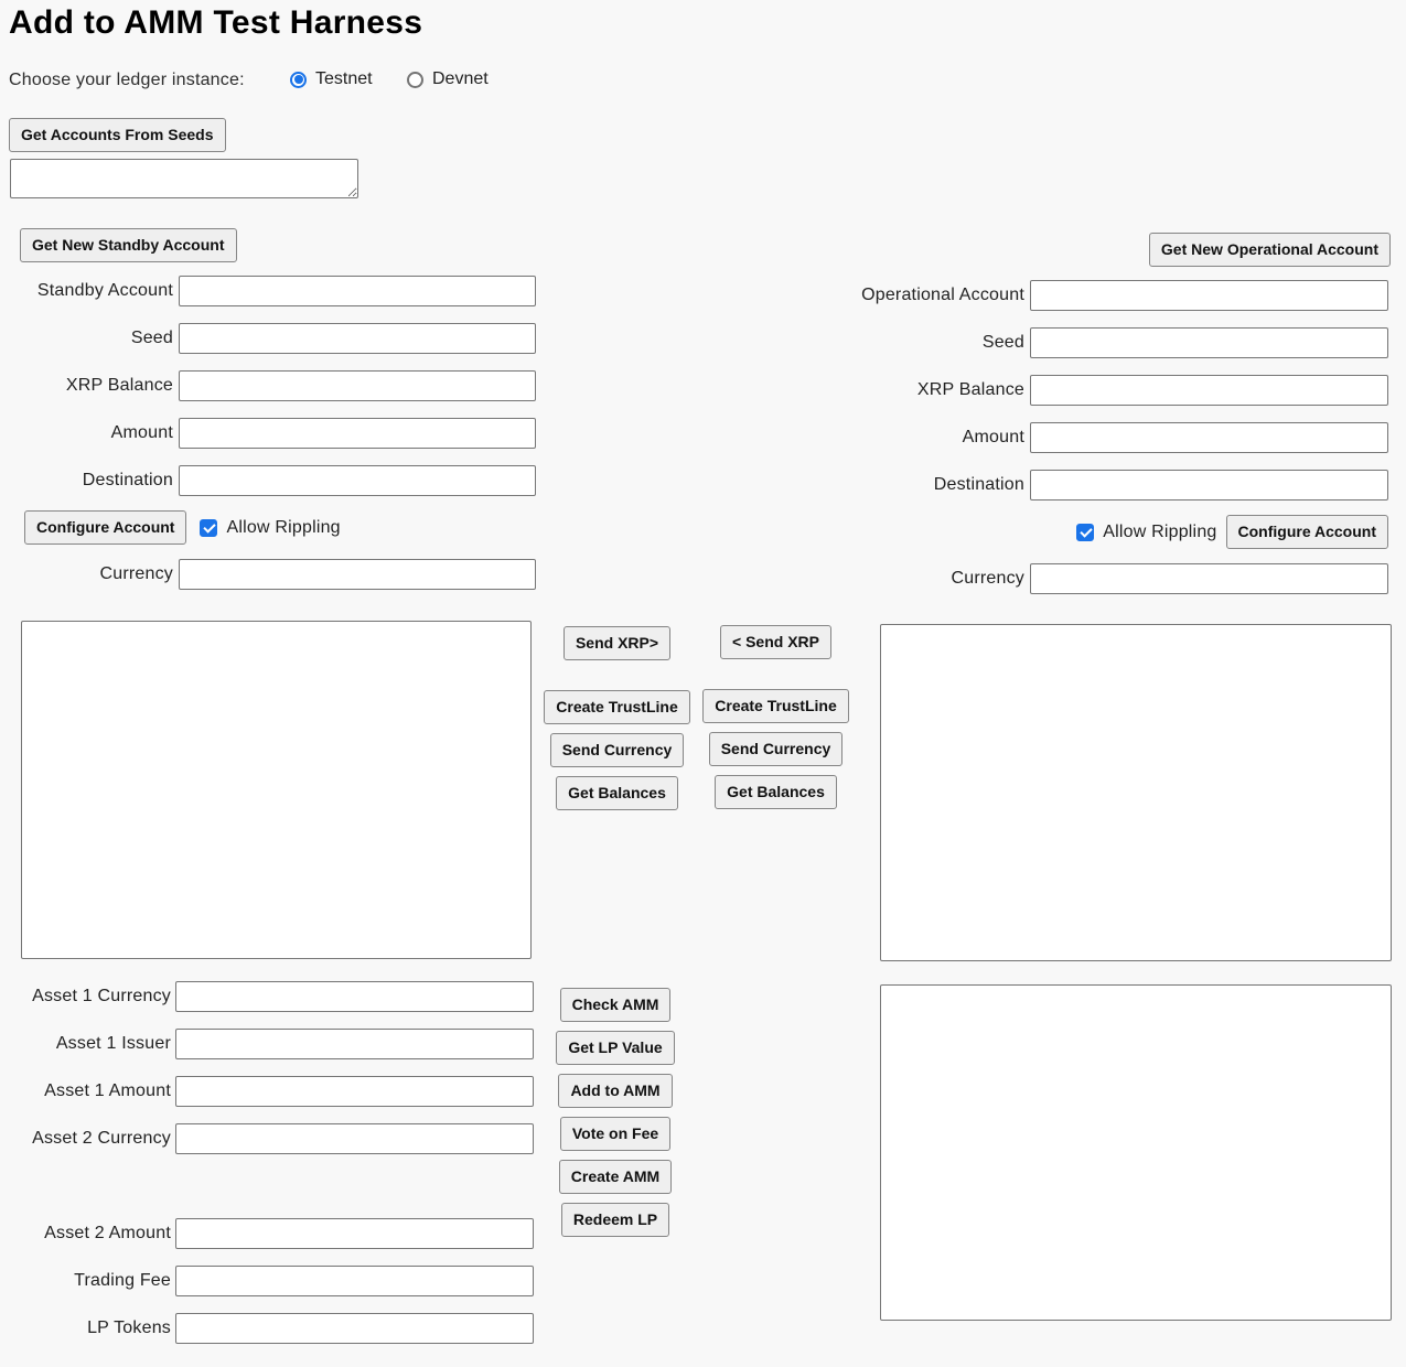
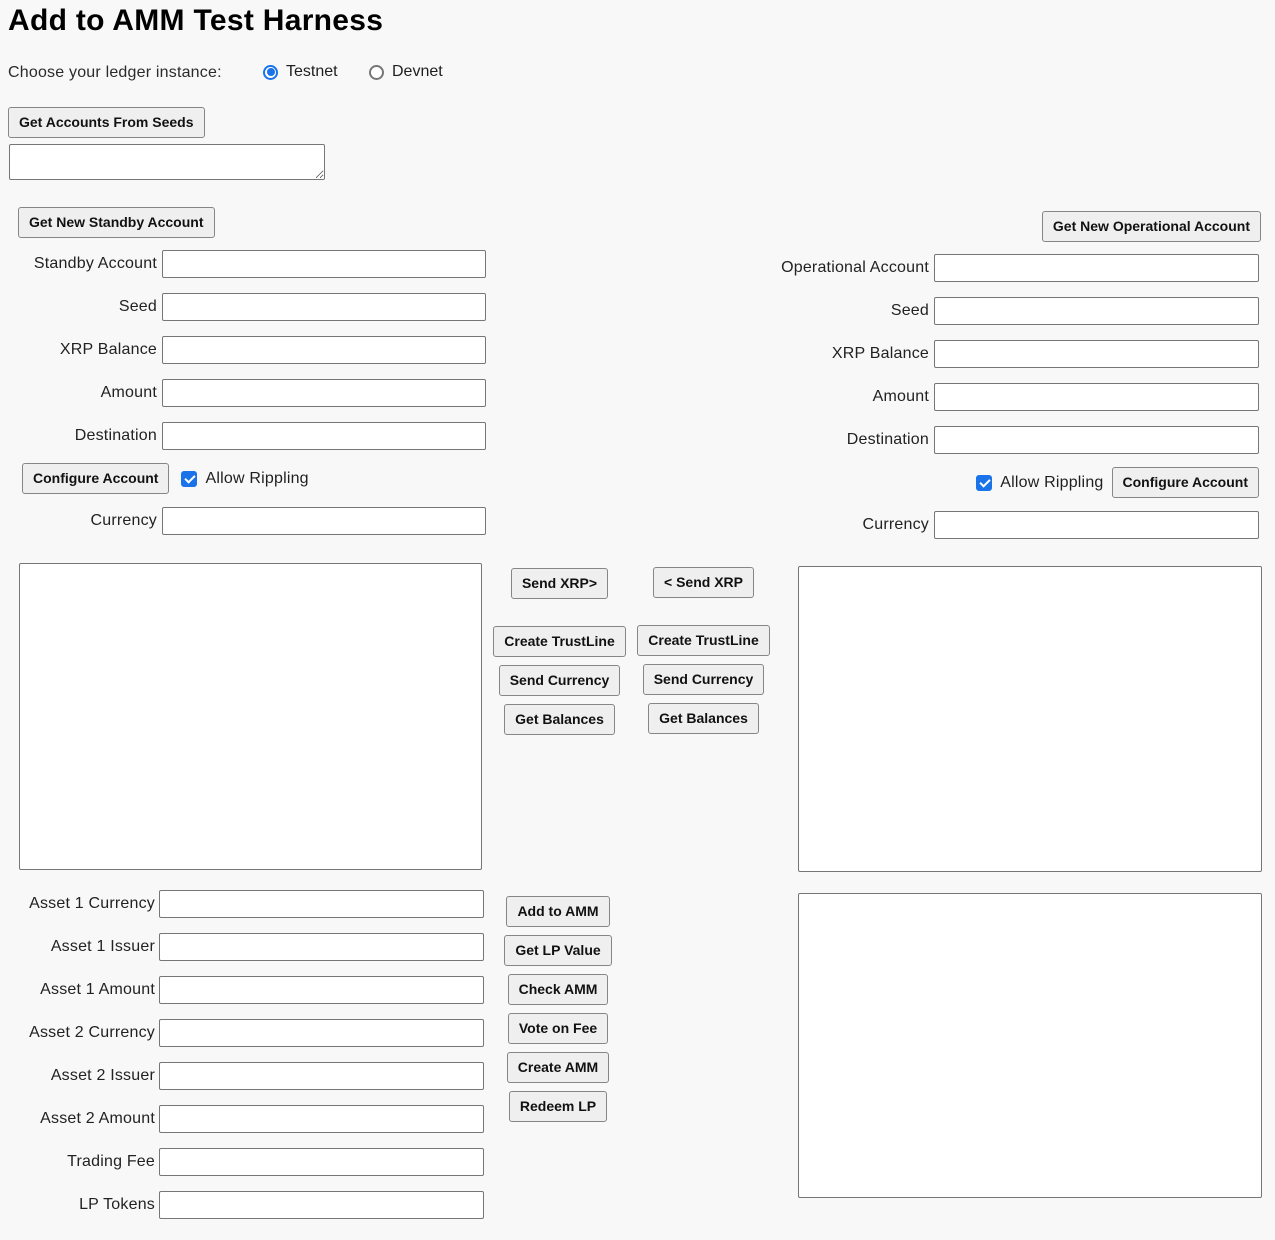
  Add to AMM Test Harness
  Choose your ledger instance:
  Testnet
  Devnet
  Get Accounts From Seeds
  Get New Standby Account
  Get New Operational Account
  Standby Account
  Seed
  XRP Balance
  Amount
  Destination
  Configure Account
  Allow Rippling
  Currency
  Operational Account
  Seed
  XRP Balance
  Amount
  Destination
  Allow Rippling
  Configure Account
  Currency
  Send XRP>
  Create TrustLine
  Send Currency
  Get Balances
  < Send XRP
  Create TrustLine
  Send Currency
  Get Balances
  Asset 1 Currency
  Asset 1 Issuer
  Asset 1 Amount
  Asset 2 Currency
+ Asset 2 Issuer
  Asset 2 Amount
  Trading Fee
  LP Tokens
- Check AMM
+ Add to AMM
  Get LP Value
- Add to AMM
+ Check AMM
  Vote on Fee
  Create AMM
  Redeem LP
